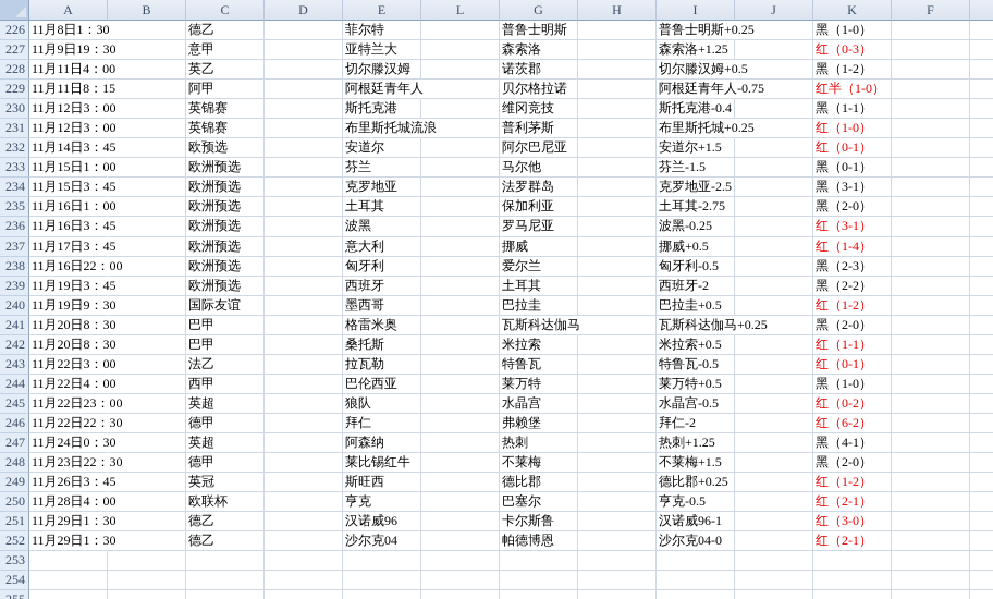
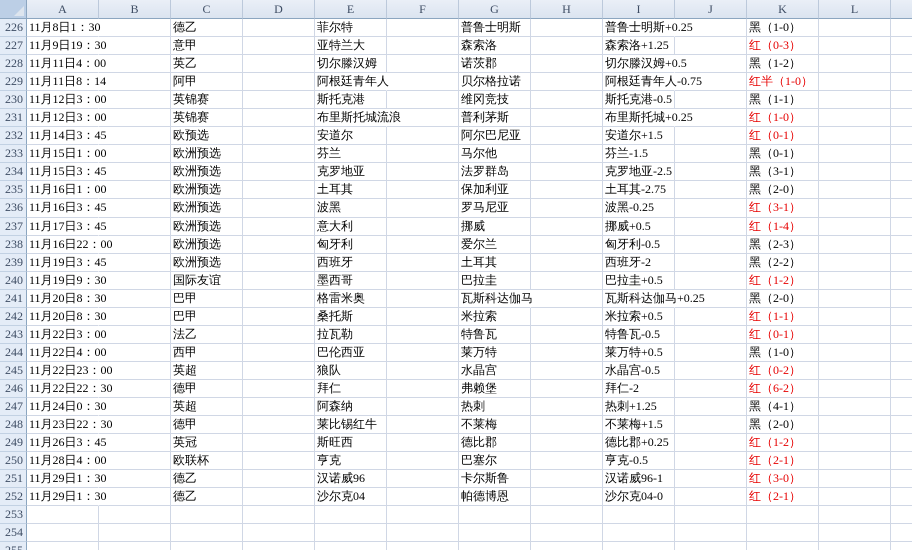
  A
  B
  C
  D
  E
- L
+ F
  G
  H
  I
  J
  K
- F
+ L
  226
  11月8日1：30
  德乙
  菲尔特
  普鲁士明斯
  普鲁士明斯+0.25
  黑（1-0）
  227
  11月9日19：30
  意甲
  亚特兰大
  森索洛
  森索洛+1.25
  红（0-3）
  228
  11月11日4：00
  英乙
  切尔滕汉姆
  诺茨郡
  切尔滕汉姆+0.5
  黑（1-2）
  229
- 11月11日8：15
+ 11月11日8：14
  阿甲
  阿根廷青年人
  贝尔格拉诺
  阿根廷青年人-0.75
  红半（1-0）
  230
  11月12日3：00
  英锦赛
  斯托克港
  维冈竞技
- 斯托克港-0.4
+ 斯托克港-0.5
  黑（1-1）
  231
  11月12日3：00
  英锦赛
  布里斯托城流浪
  普利茅斯
  布里斯托城+0.25
  红（1-0）
  232
  11月14日3：45
  欧预选
  安道尔
  阿尔巴尼亚
  安道尔+1.5
  红（0-1）
  233
  11月15日1：00
  欧洲预选
  芬兰
  马尔他
  芬兰-1.5
  黑（0-1）
  234
  11月15日3：45
  欧洲预选
  克罗地亚
  法罗群岛
  克罗地亚-2.5
  黑（3-1）
  235
  11月16日1：00
  欧洲预选
  土耳其
  保加利亚
  土耳其-2.75
  黑（2-0）
  236
  11月16日3：45
  欧洲预选
  波黑
  罗马尼亚
  波黑-0.25
  红（3-1）
  237
  11月17日3：45
  欧洲预选
  意大利
  挪威
  挪威+0.5
  红（1-4）
  238
  11月16日22：00
  欧洲预选
  匈牙利
  爱尔兰
  匈牙利-0.5
  黑（2-3）
  239
  11月19日3：45
  欧洲预选
  西班牙
  土耳其
  西班牙-2
  黑（2-2）
  240
  11月19日9：30
  国际友谊
  墨西哥
  巴拉圭
  巴拉圭+0.5
  红（1-2）
  241
  11月20日8：30
  巴甲
  格雷米奥
  瓦斯科达伽马
  瓦斯科达伽马+0.25
  黑（2-0）
  242
  11月20日8：30
  巴甲
  桑托斯
  米拉索
  米拉索+0.5
  红（1-1）
  243
  11月22日3：00
  法乙
  拉瓦勒
  特鲁瓦
  特鲁瓦-0.5
  红（0-1）
  244
  11月22日4：00
  西甲
  巴伦西亚
  莱万特
  莱万特+0.5
  黑（1-0）
  245
  11月22日23：00
  英超
  狼队
  水晶宫
  水晶宫-0.5
  红（0-2）
  246
  11月22日22：30
  德甲
  拜仁
  弗赖堡
  拜仁-2
  红（6-2）
  247
  11月24日0：30
  英超
  阿森纳
  热刺
  热刺+1.25
  黑（4-1）
  248
  11月23日22：30
  德甲
  莱比锡红牛
  不莱梅
  不莱梅+1.5
  黑（2-0）
  249
  11月26日3：45
  英冠
  斯旺西
  德比郡
  德比郡+0.25
  红（1-2）
  250
  11月28日4：00
  欧联杯
  亨克
  巴塞尔
  亨克-0.5
  红（2-1）
  251
  11月29日1：30
  德乙
  汉诺威96
  卡尔斯鲁
  汉诺威96-1
  红（3-0）
  252
  11月29日1：30
  德乙
  沙尔克04
  帕德博恩
  沙尔克04-0
  红（2-1）
  253
  254
